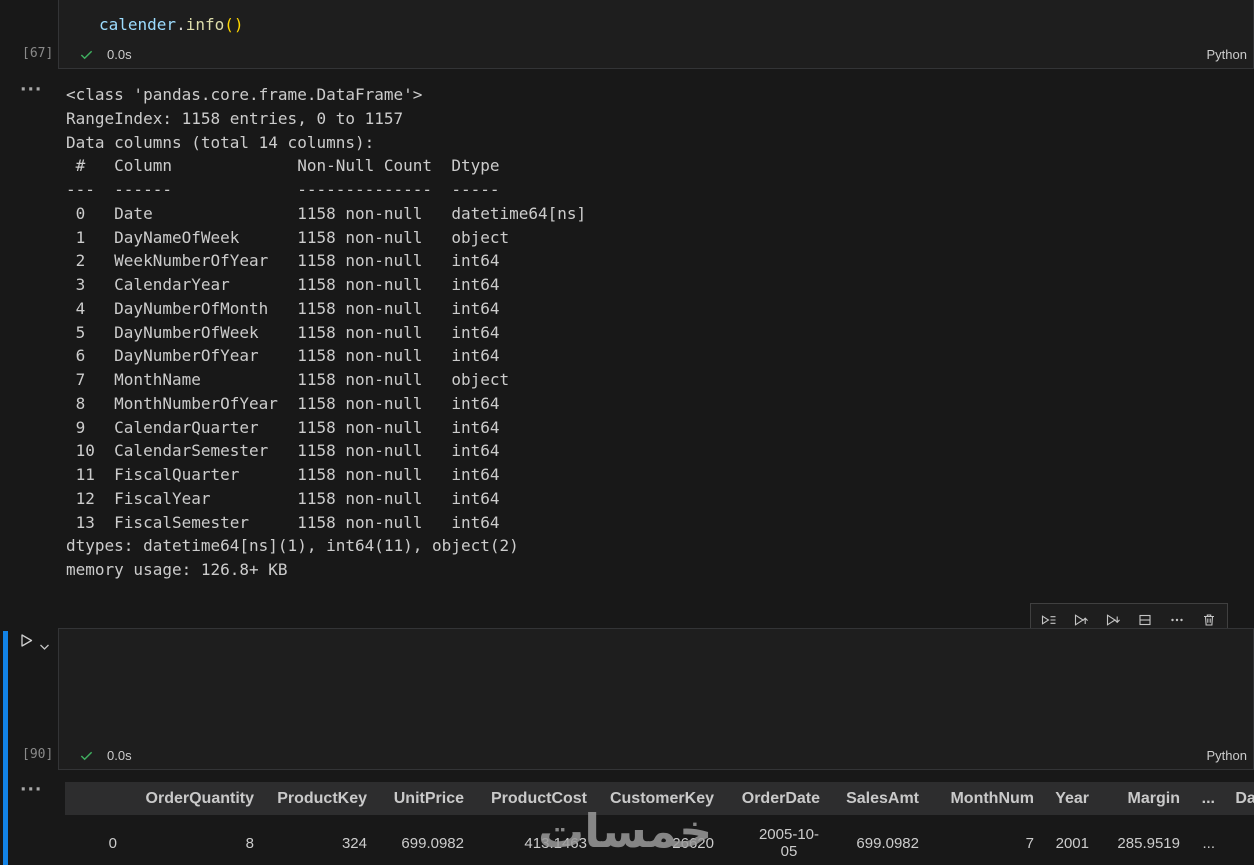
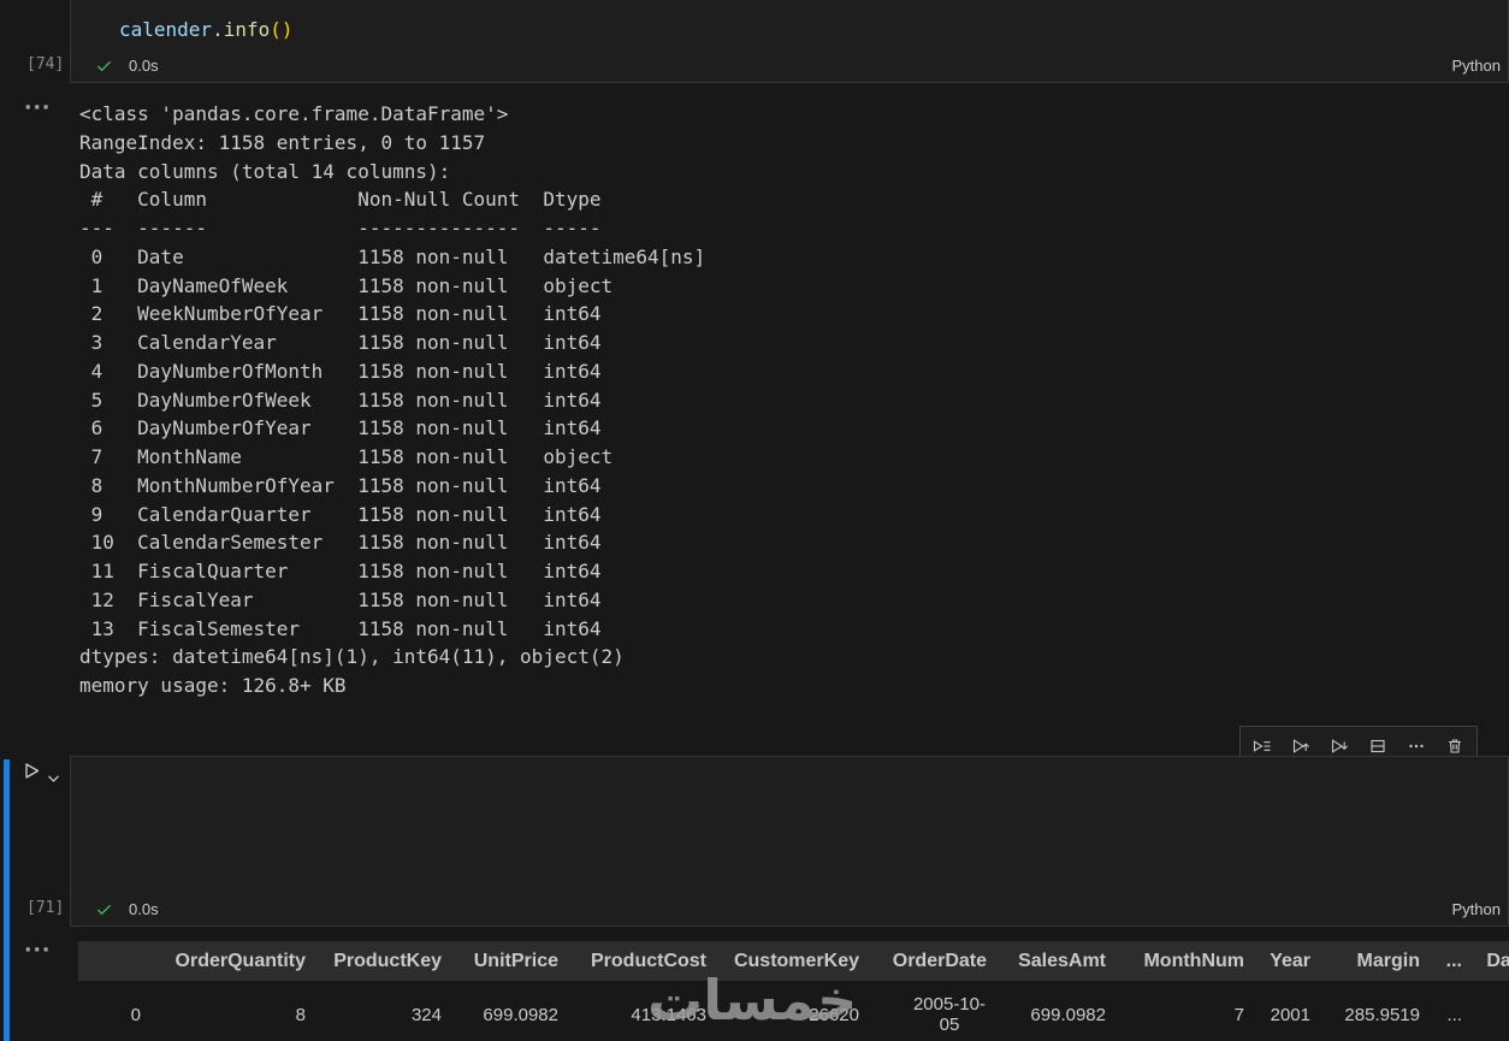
- [67]
+ [74]
  calender.info()
  0.0s
  Python
  ···
  <class 'pandas.core.frame.DataFrame'>
  RangeIndex: 1158 entries, 0 to 1157
  Data columns (total 14 columns):
  # Column Non-Null Count Dtype
  --- ------ -------------- -----
  0 Date 1158 non-null datetime64[ns]
  1 DayNameOfWeek 1158 non-null object
  2 WeekNumberOfYear 1158 non-null int64
  3 CalendarYear 1158 non-null int64
  4 DayNumberOfMonth 1158 non-null int64
  5 DayNumberOfWeek 1158 non-null int64
  6 DayNumberOfYear 1158 non-null int64
  7 MonthName 1158 non-null object
  8 MonthNumberOfYear 1158 non-null int64
  9 CalendarQuarter 1158 non-null int64
  10 CalendarSemester 1158 non-null int64
  11 FiscalQuarter 1158 non-null int64
  12 FiscalYear 1158 non-null int64
  13 FiscalSemester 1158 non-null int64
  dtypes: datetime64[ns](1), int64(11), object(2)
  memory usage: 126.8+ KB
- [90]
+ [71]
  0.0s
  Python
  ···
  	OrderQuantity	ProductKey	UnitPrice	ProductCost	CustomerKey	OrderDate	SalesAmt	MonthNum	Year	Margin	...	Da
  0	8	324	699.0982	413.1463	26620	2005-10-05	699.0982	7	2001	285.9519	...
  خمسات
